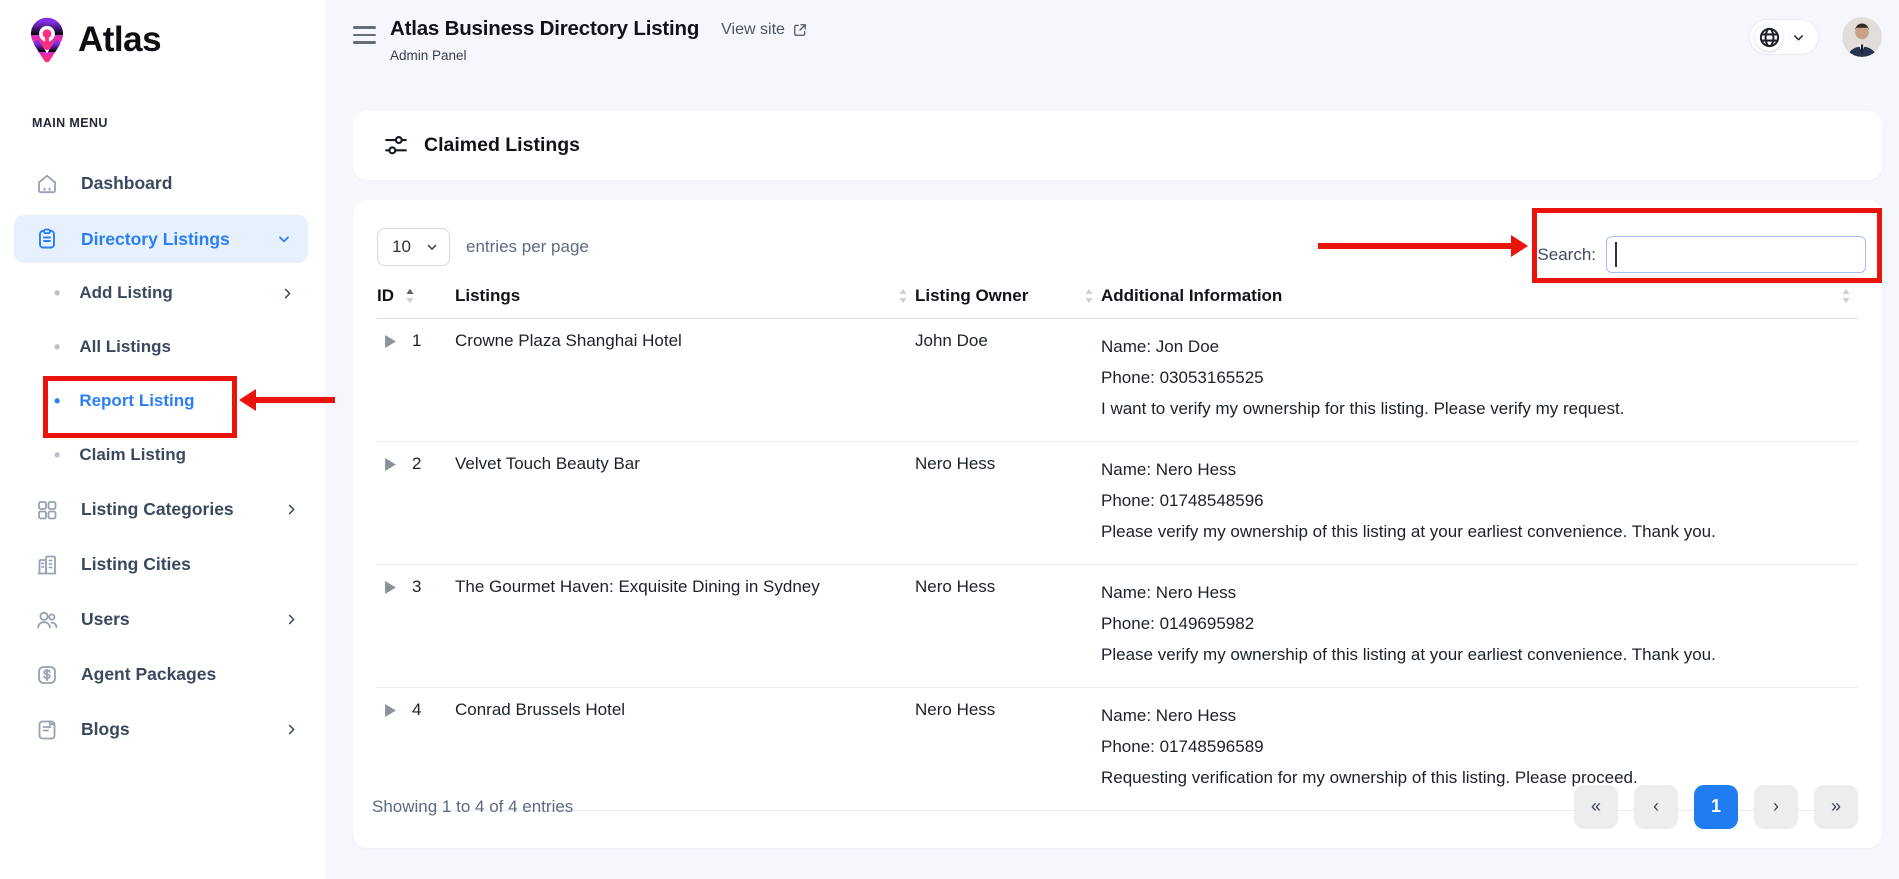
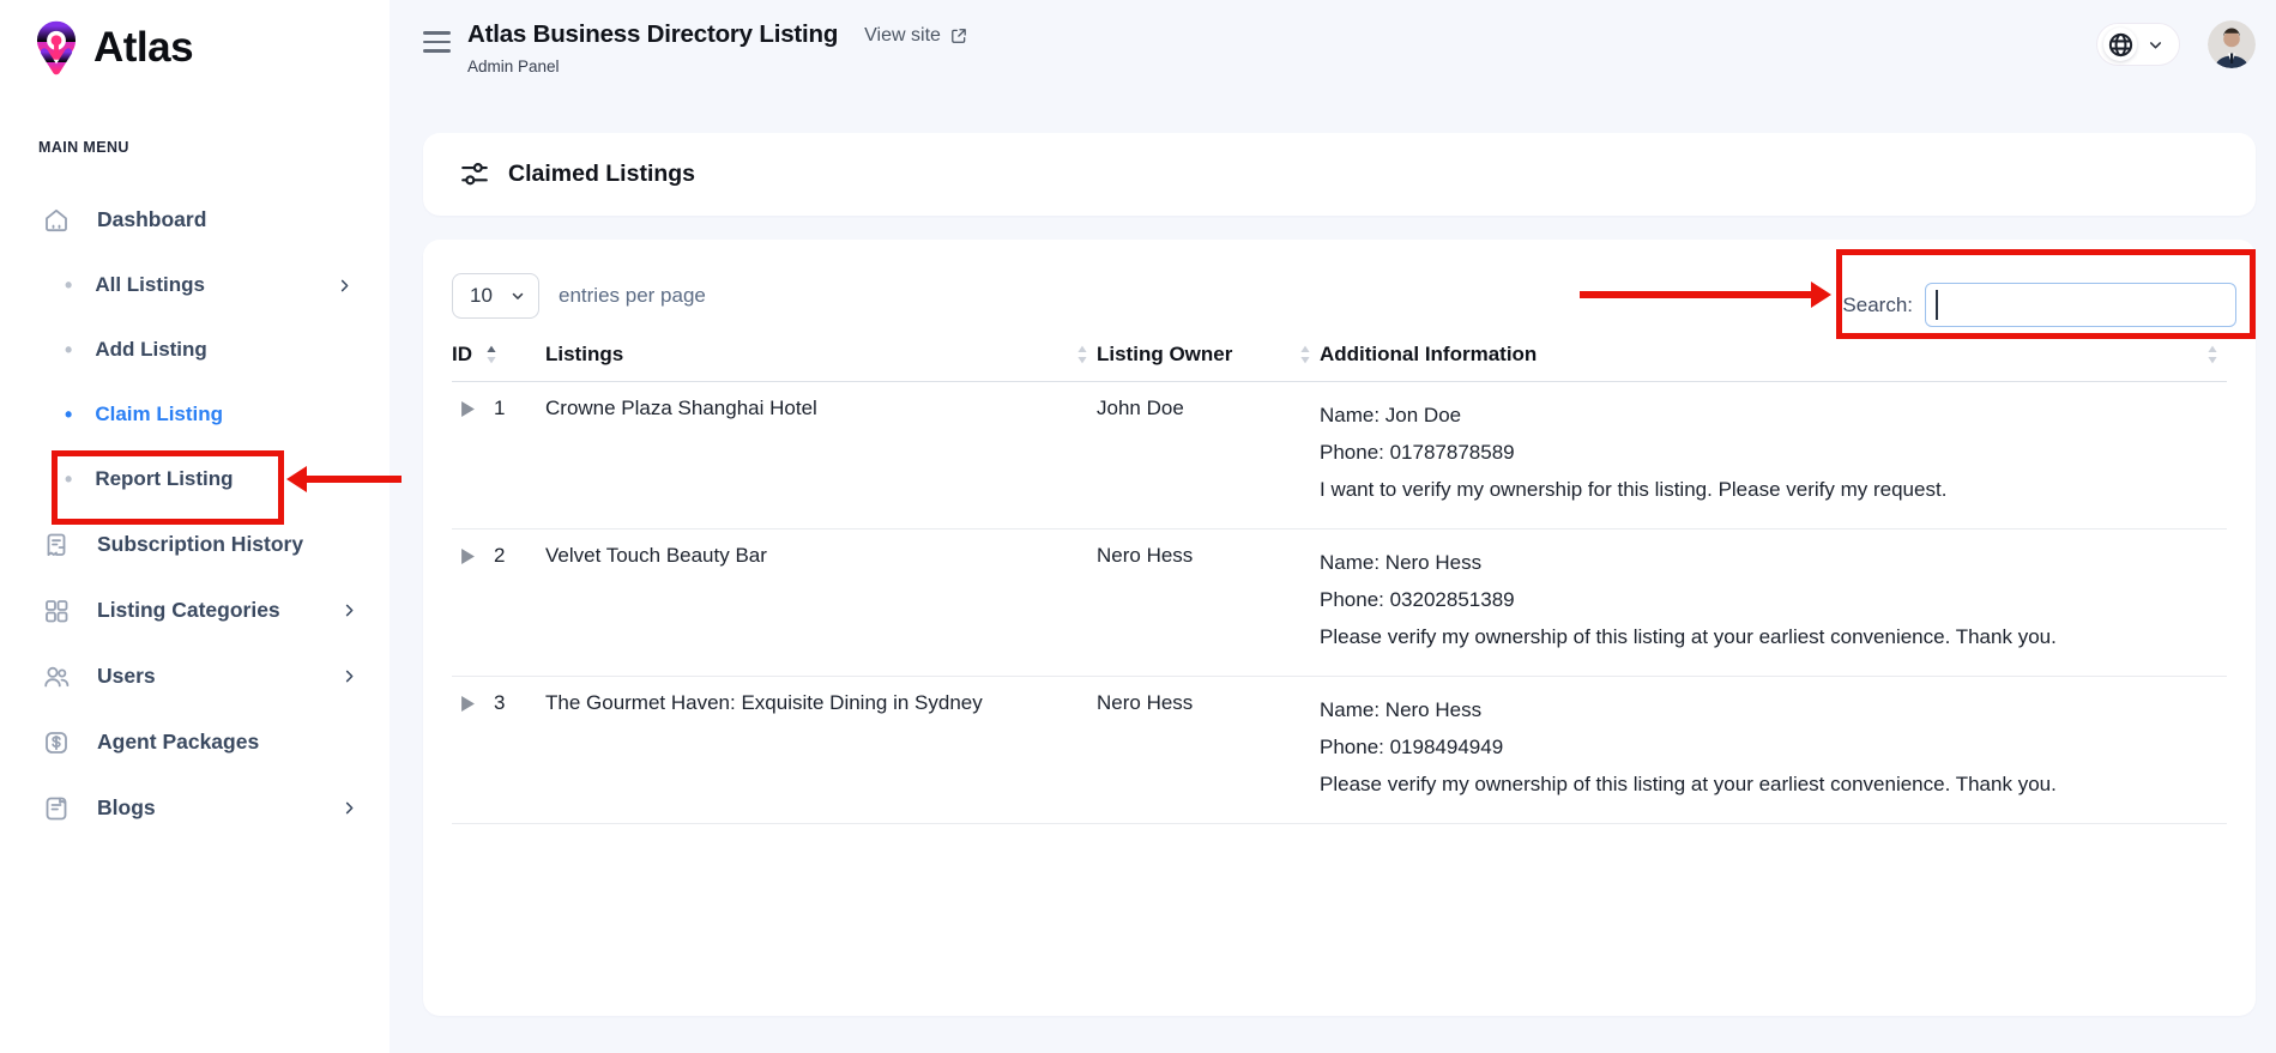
  Atlas
  MAIN MENU
  Dashboard
- Directory Listings
  •
- Add Listing
+ All Listings
  •
- All Listings
+ Add Listing
  •
- Report Listing
+ Claim Listing
  •
- Claim Listing
+ Report Listing
+ Subscription History
  Listing Categories
- Listing Cities
  Users
  Agent Packages
  Blogs
  Atlas Business Directory Listing
  Admin Panel
  View site
  Claimed Listings
  10
  entries per page
  Search:
  ID	Listings	Listing Owner	Additional Information
- 1	Crowne Plaza Shanghai Hotel	John Doe	Name: Jon Doe Phone: 03053165525 I want to verify my ownership for this listing. Please verify my request.
+ 1	Crowne Plaza Shanghai Hotel	John Doe	Name: Jon Doe Phone: 01787878589 I want to verify my ownership for this listing. Please verify my request.
- 2	Velvet Touch Beauty Bar	Nero Hess	Name: Nero Hess Phone: 01748548596 Please verify my ownership of this listing at your earliest convenience. Thank you.
+ 2	Velvet Touch Beauty Bar	Nero Hess	Name: Nero Hess Phone: 03202851389 Please verify my ownership of this listing at your earliest convenience. Thank you.
- 3	The Gourmet Haven: Exquisite Dining in Sydney	Nero Hess	Name: Nero Hess Phone: 0149695982 Please verify my ownership of this listing at your earliest convenience. Thank you.
+ 3	The Gourmet Haven: Exquisite Dining in Sydney	Nero Hess	Name: Nero Hess Phone: 0198494949 Please verify my ownership of this listing at your earliest convenience. Thank you.
- 4	Conrad Brussels Hotel	Nero Hess	Name: Nero Hess Phone: 01748596589 Requesting verification for my ownership of this listing. Please proceed.
- Showing 1 to 4 of 4 entries
- «
- ‹
- 1
- ›
- »
